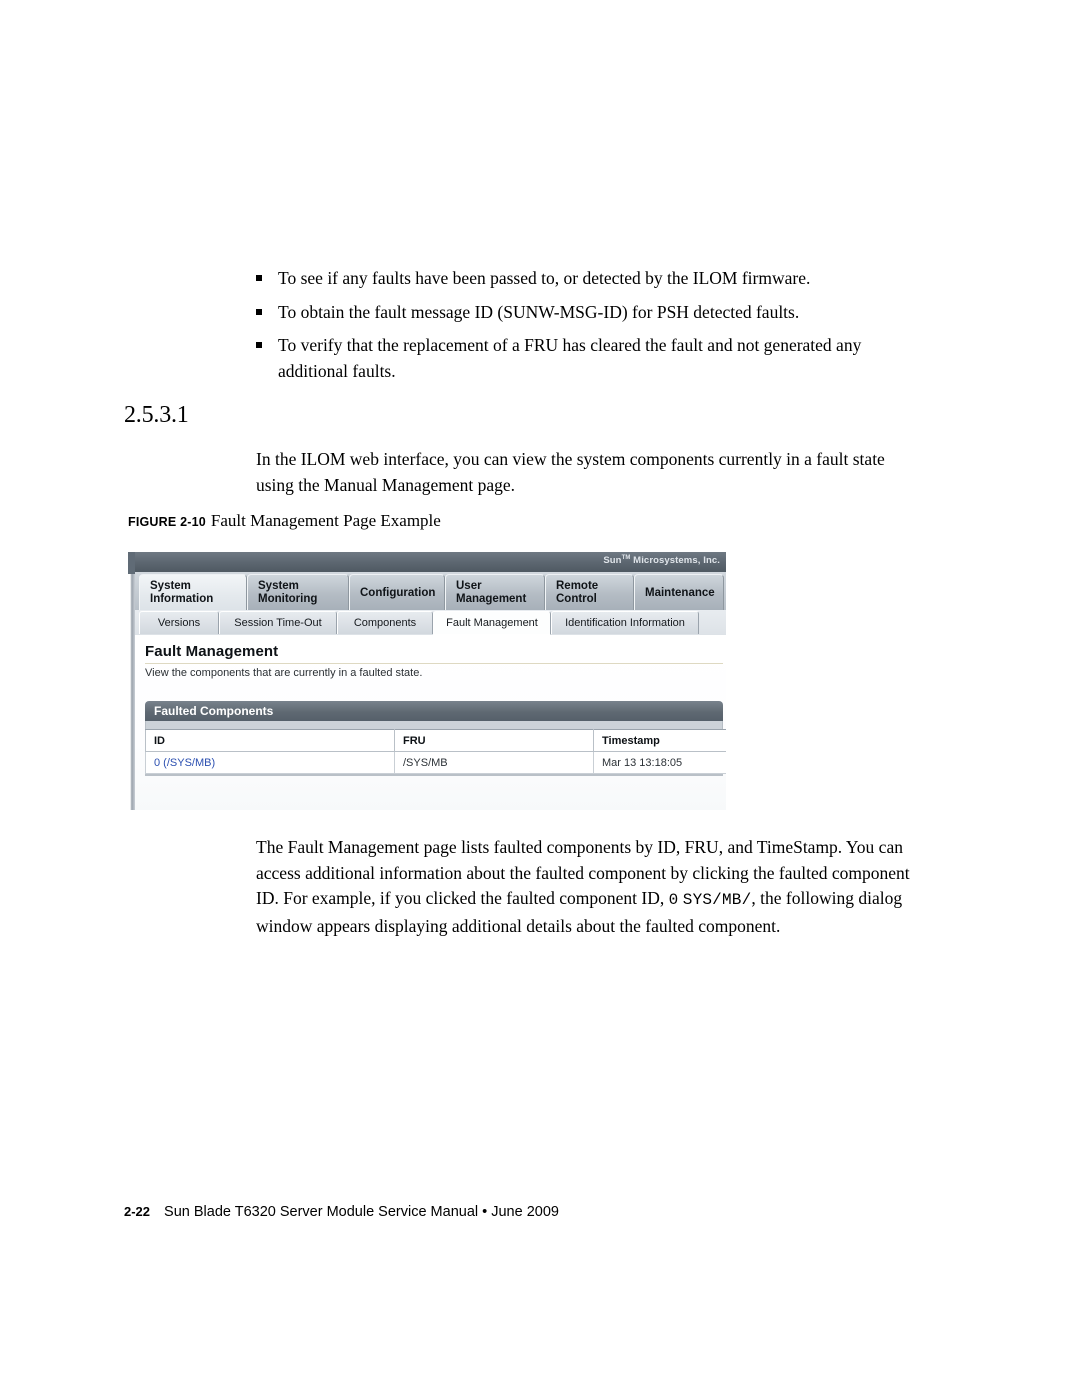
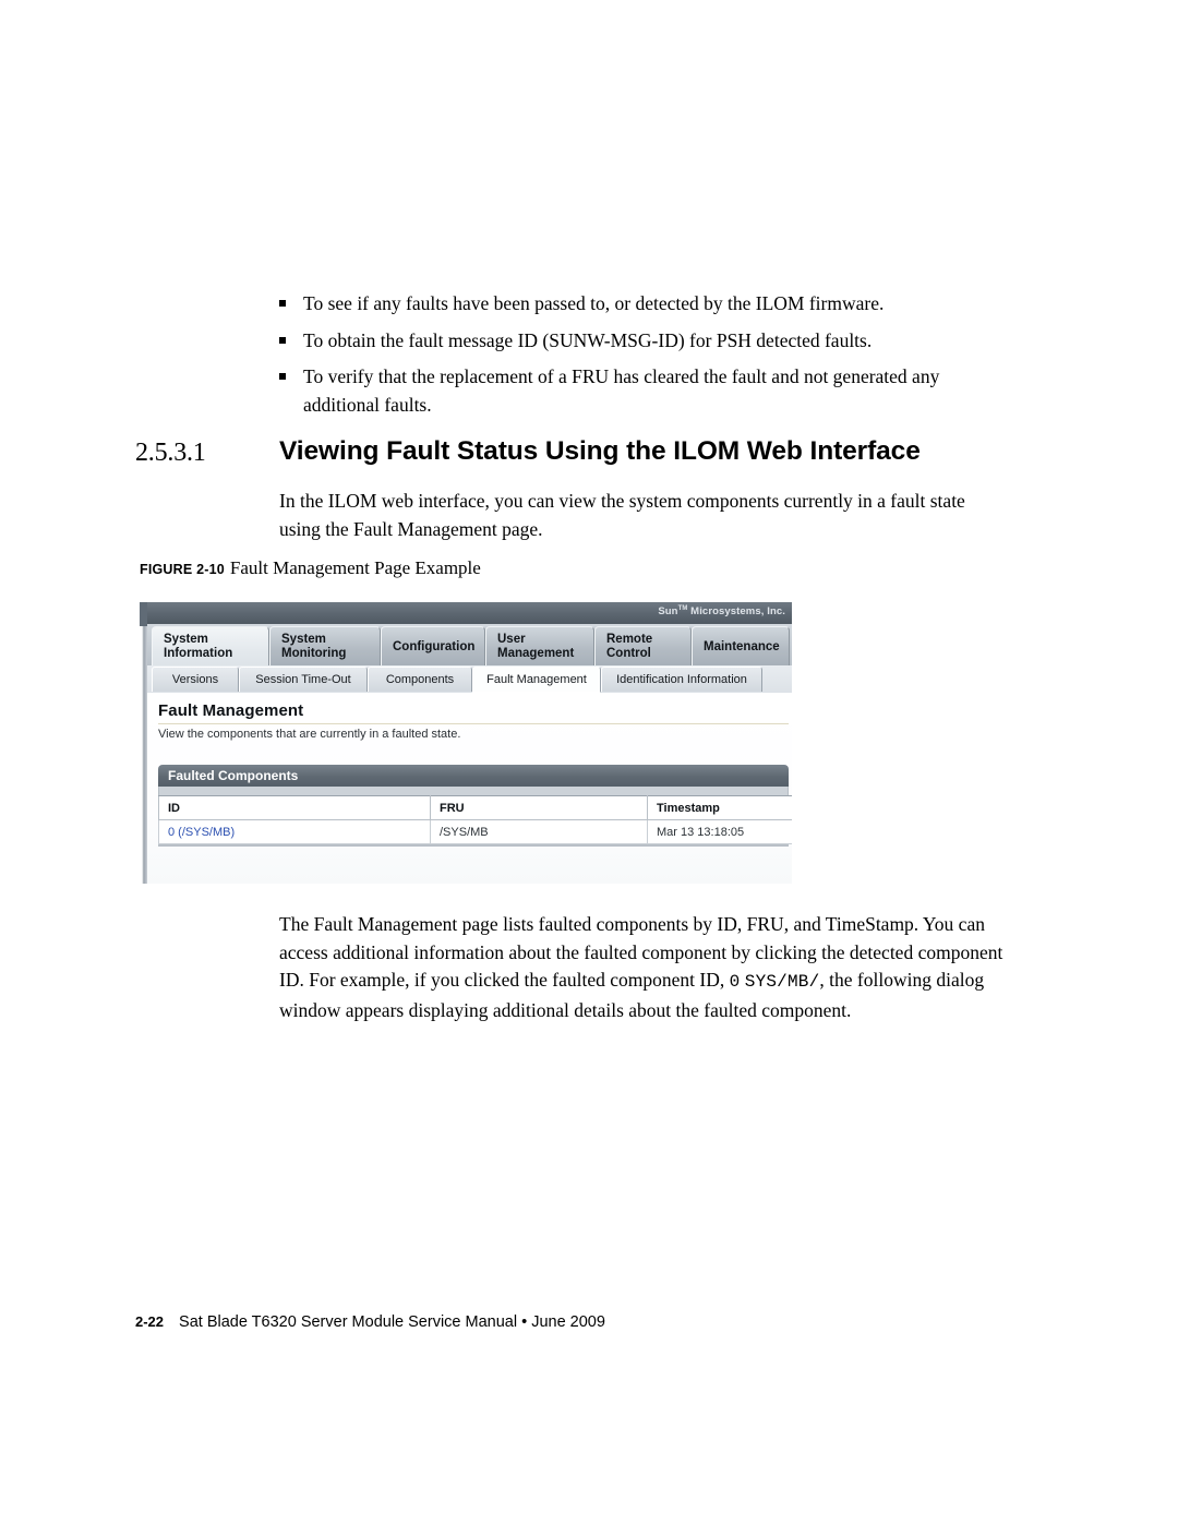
  To see if any faults have been passed to, or detected by the ILOM firmware.
  To obtain the fault message ID (SUNW-MSG-ID) for PSH detected faults.
  To verify that the replacement of a FRU has cleared the fault and not generated any additional faults.
  2.5.3.1
+ Viewing Fault Status Using the ILOM Web Interface
- In the ILOM web interface, you can view the system components currently in a fault state using the Manual Management page.
+ In the ILOM web interface, you can view the system components currently in a fault state using the Fault Management page.
  FIGURE 2-10 Fault Management Page Example
  Sun Microsystems, Inc.
  System
  Information
  System
  Monitoring
  Configuration
  User
  Management
  Remote
  Control
  Maintenance
  Versions
  Session Time-Out
  Components
  Fault Management
  Identification Information
  Fault Management
  View the components that are currently in a faulted state.
  Faulted Components
  ID	FRU	Timestamp
  0 (/SYS/MB)	/SYS/MB	Mar 13 13:18:05
- The Fault Management page lists faulted components by ID, FRU, and TimeStamp. You can access additional information about the faulted component by clicking the faulted component ID. For example, if you clicked the faulted component ID, 0 SYS/MB/, the following dialog window appears displaying additional details about the faulted component.
+ The Fault Management page lists faulted components by ID, FRU, and TimeStamp. You can access additional information about the faulted component by clicking the detected component ID. For example, if you clicked the faulted component ID, 0 SYS/MB/, the following dialog window appears displaying additional details about the faulted component.
- 2-22 Sun Blade T6320 Server Module Service Manual • June 2009
+ 2-22 Sat Blade T6320 Server Module Service Manual • June 2009
